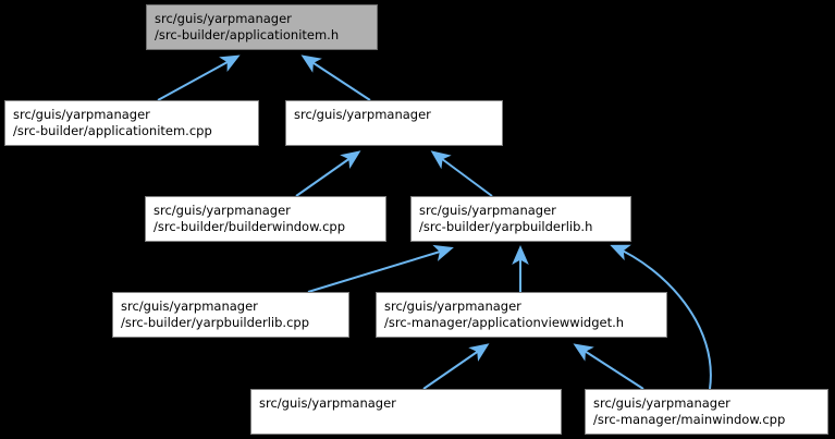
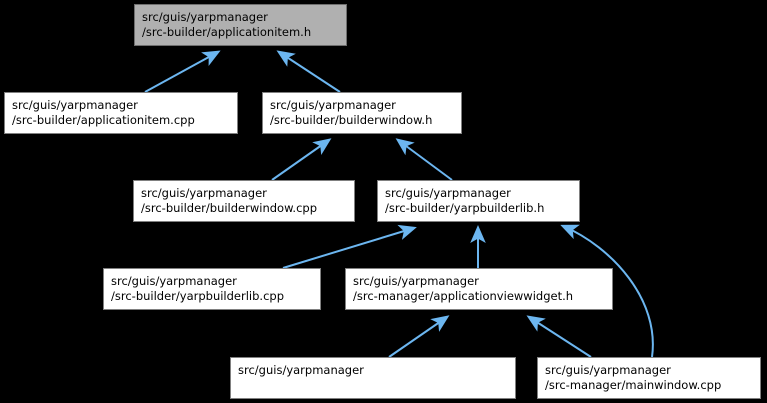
  src/guis/yarpmanager
  /src-builder/applicationitem.h
  src/guis/yarpmanager
  /src-builder/applicationitem.cpp
  src/guis/yarpmanager
+ /src-builder/builderwindow.h
  src/guis/yarpmanager
  /src-builder/builderwindow.cpp
  src/guis/yarpmanager
  /src-builder/yarpbuilderlib.h
  src/guis/yarpmanager
  /src-builder/yarpbuilderlib.cpp
  src/guis/yarpmanager
  /src-manager/applicationviewwidget.h
  src/guis/yarpmanager
  src/guis/yarpmanager
  /src-manager/mainwindow.cpp
